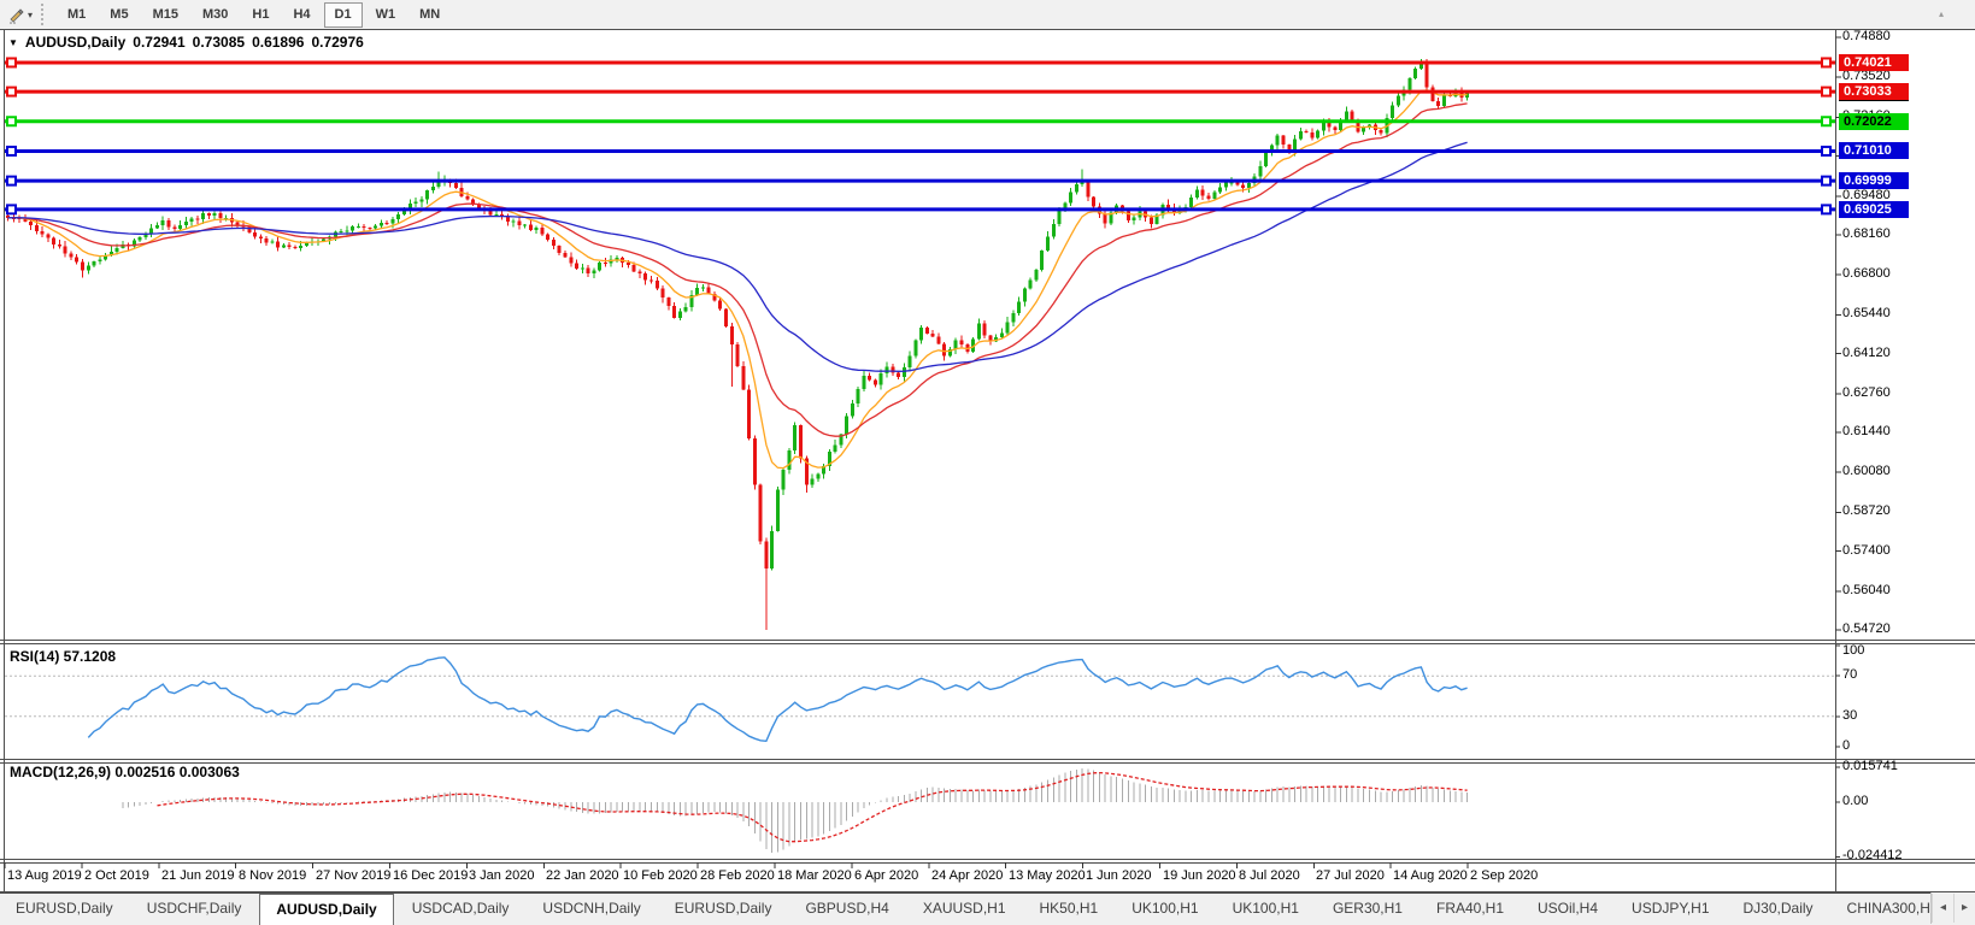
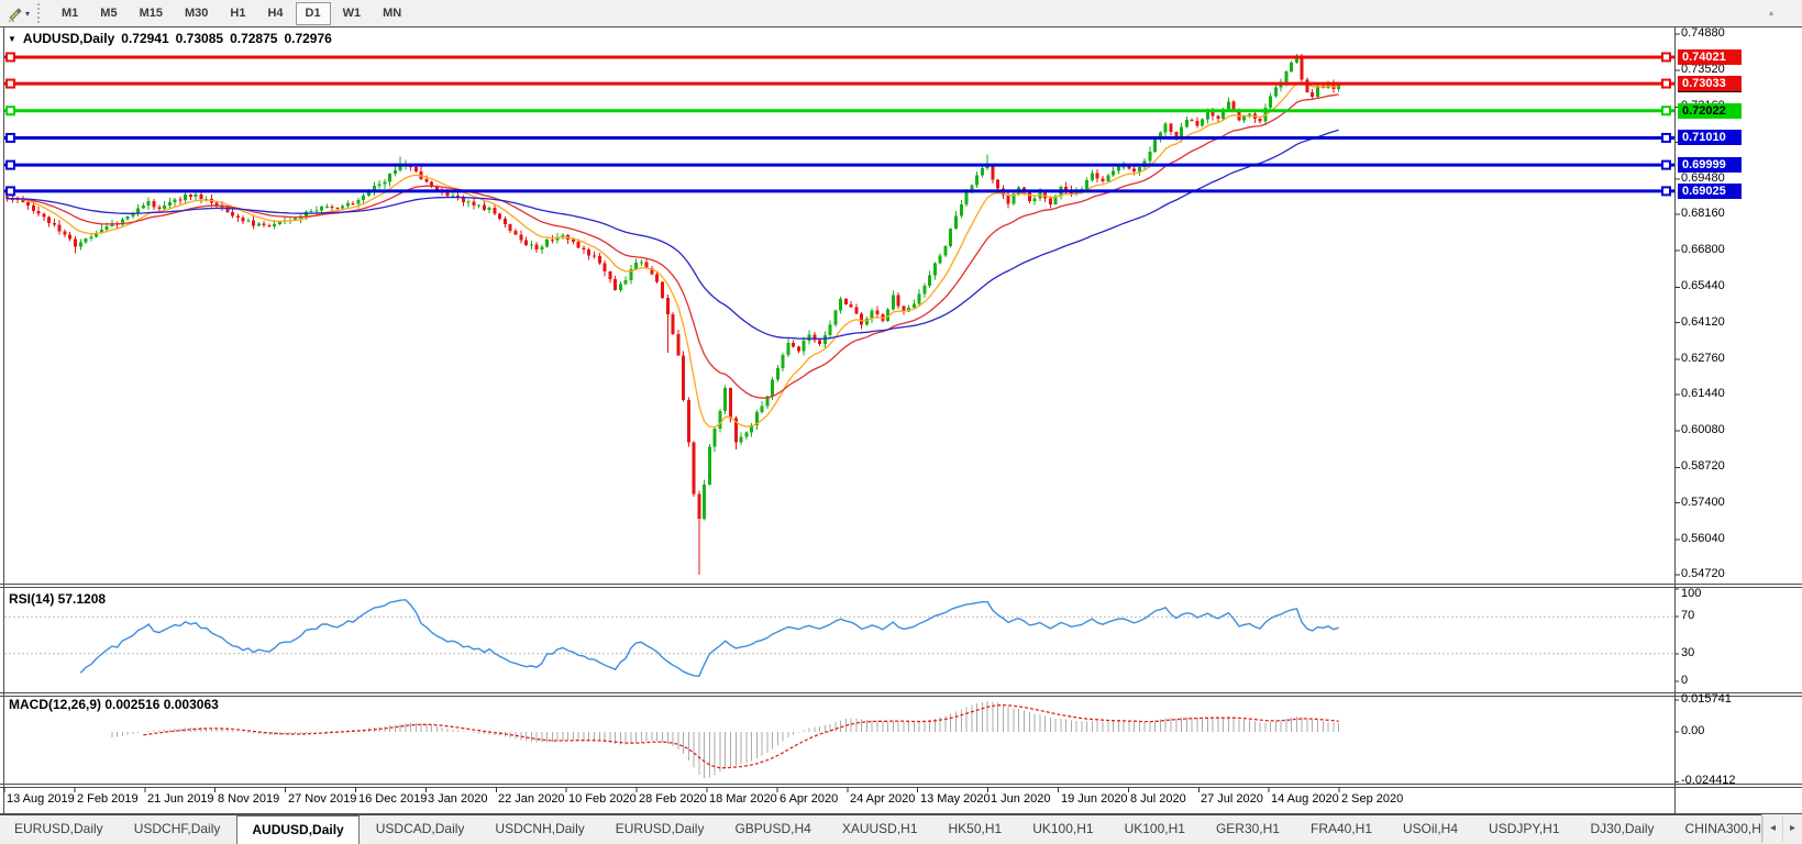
  ▾
  M1
  M5
  M15
  M30
  H1
  H4
  D1
  W1
  MN
  ▴
  ▼
  AUDUSD,Daily
  0.72941
  0.73085
- 0.61896
+ 0.72875
  0.72976
  RSI(14) 57.1208
  MACD(12,26,9) 0.002516 0.003063
  0.74880
  0.73520
  0.69480
  0.68160
  0.66800
  0.65440
  0.64120
  0.62760
  0.61440
  0.60080
  0.58720
  0.57400
  0.56040
  0.54720
  100
  70
  30
  0
  0.015741
  0.00
  -0.024412
  0.74021
  0.73033
  0.72022
  0.71010
  0.69999
  0.69025
  13 Aug 2019
- 2 Oct 2019
+ 2 Feb 2019
  21 Jun 2019
  8 Nov 2019
  27 Nov 2019
  16 Dec 2019
  3 Jan 2020
  22 Jan 2020
  10 Feb 2020
  28 Feb 2020
  18 Mar 2020
  6 Apr 2020
  24 Apr 2020
  13 May 2020
  1 Jun 2020
  19 Jun 2020
  8 Jul 2020
  27 Jul 2020
  14 Aug 2020
  2 Sep 2020
  EURUSD,Daily
  USDCHF,Daily
  AUDUSD,Daily
  USDCAD,Daily
  USDCNH,Daily
  EURUSD,Daily
  GBPUSD,H4
  XAUUSD,H1
  HK50,H1
  UK100,H1
  UK100,H1
  GER30,H1
  FRA40,H1
  USOil,H4
  USDJPY,H1
  DJ30,Daily
  CHINA300,H
  ◂
  ▸
